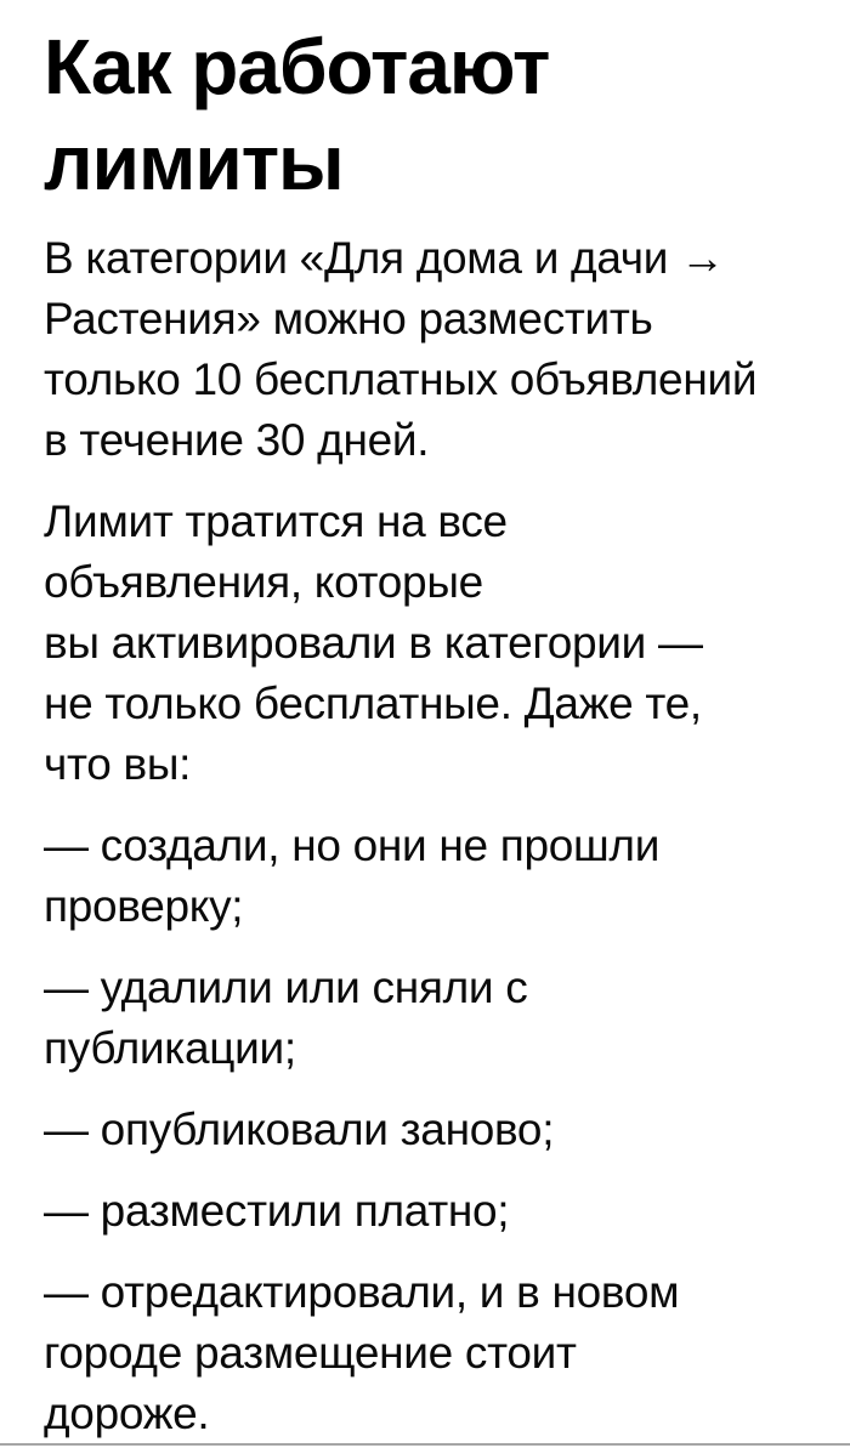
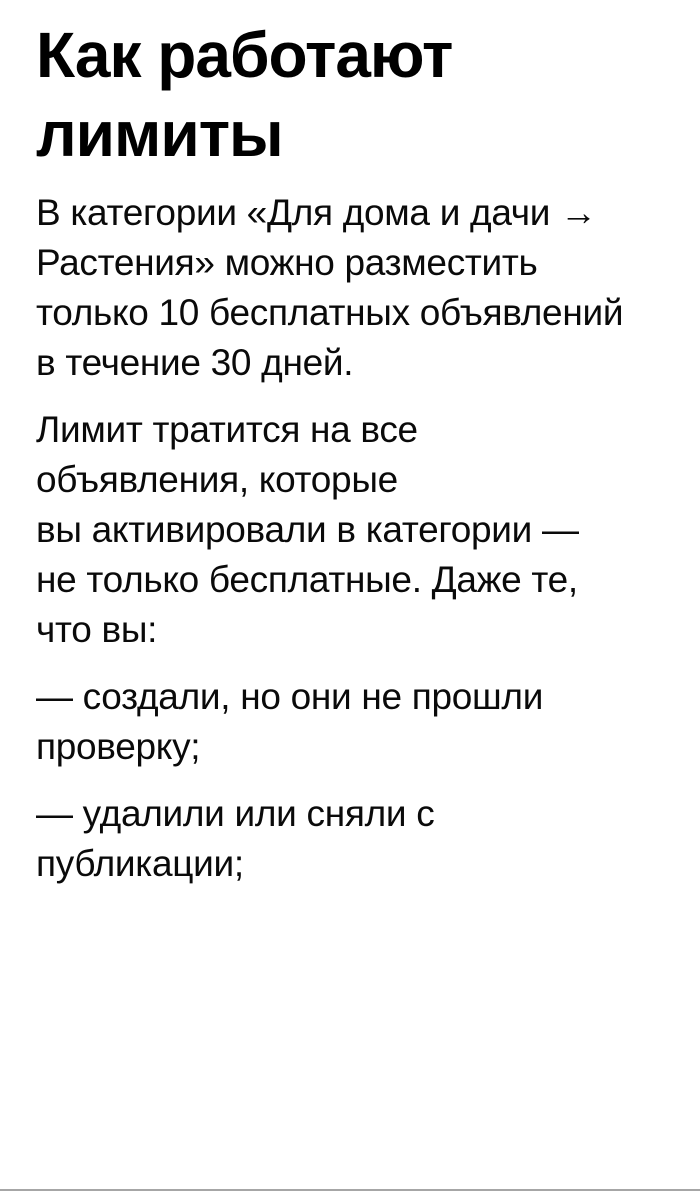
  Как работают
  лимиты
  В категории «Для дома и дачи →
  Растения» можно разместить
  только 10 бесплатных объявлений
  в течение 30 дней.
  Лимит тратится на все
  объявления, которые
  вы активировали в категории —
  не только бесплатные. Даже те,
  что вы:
  — создали, но они не прошли
  проверку;
  — удалили или сняли с
  публикации;
- — опубликовали заново;
- — разместили платно;
- — отредактировали, и в новом
- городе размещение стоит
- дороже.
